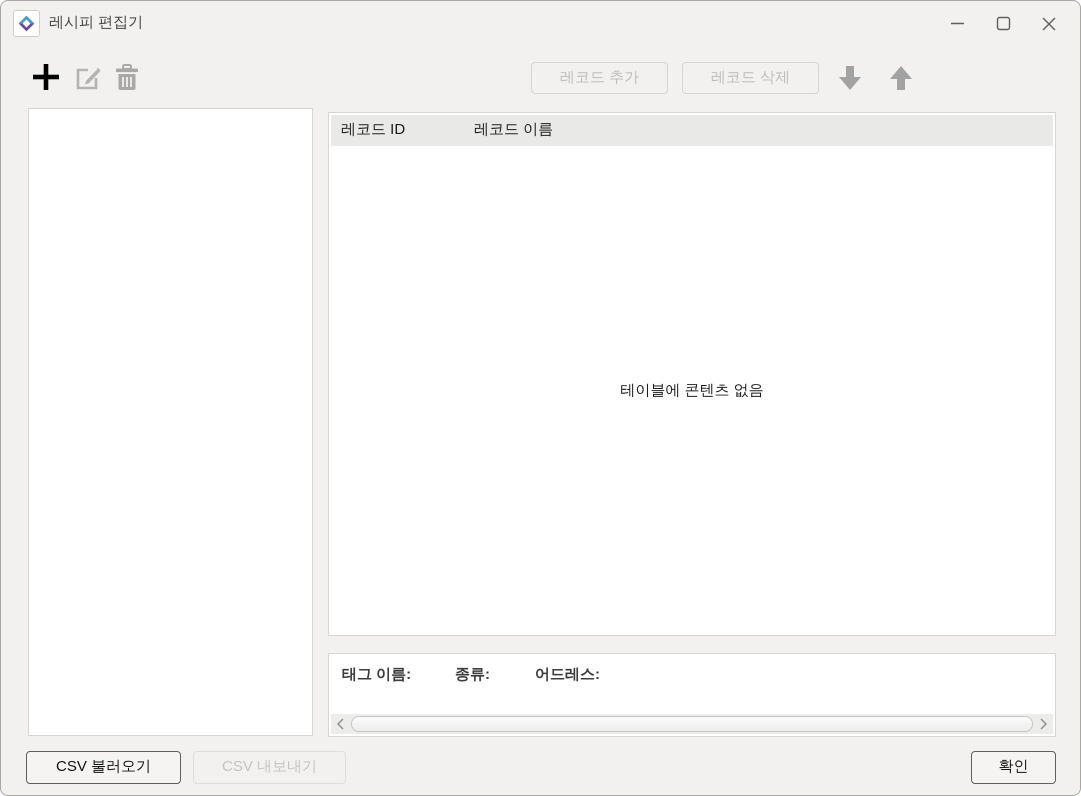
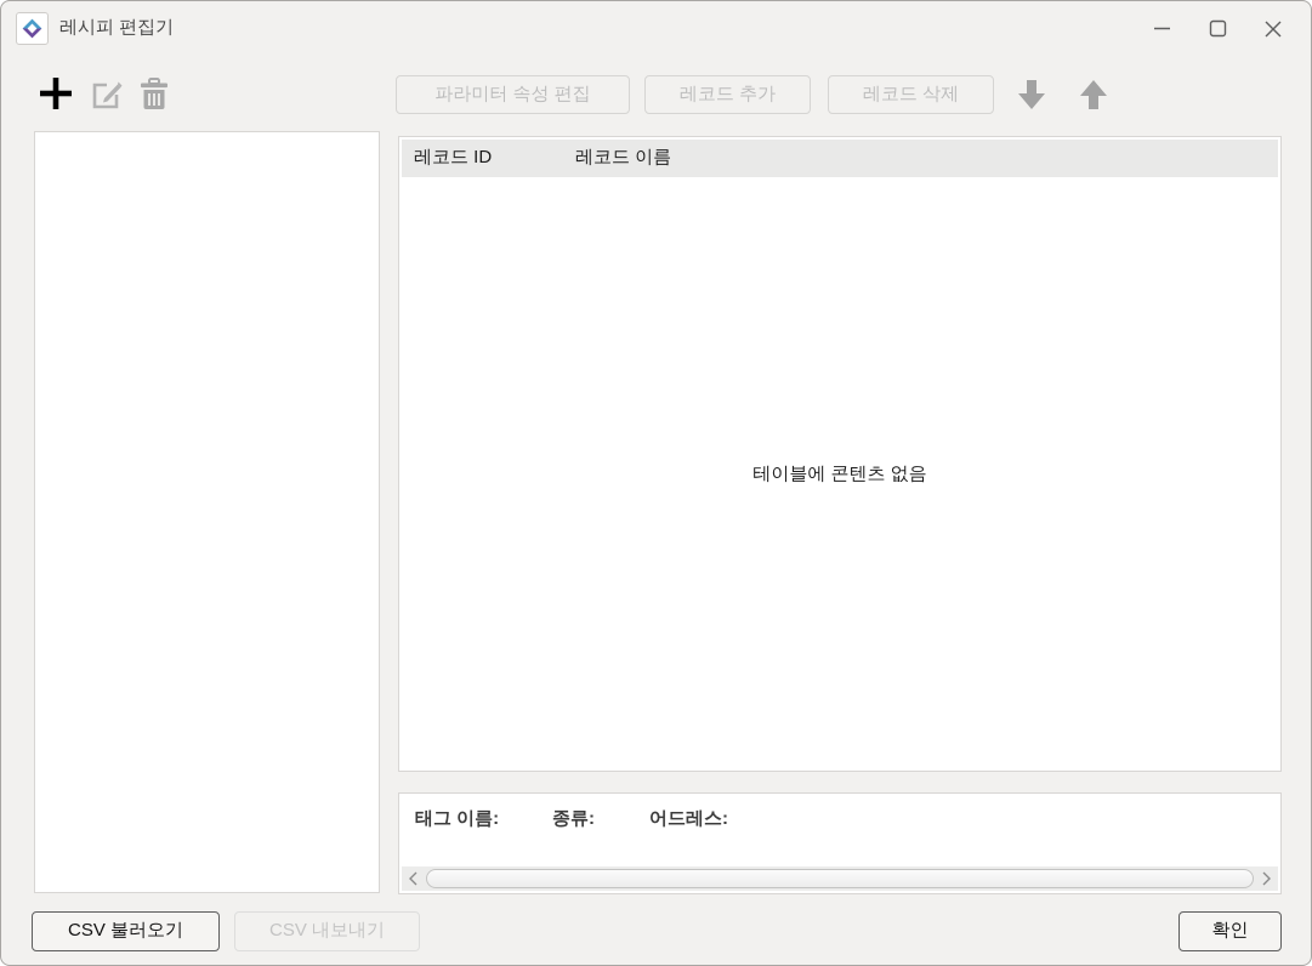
  레시피 편집기
+ 파라미터 속성 편집
  레코드 추가
  레코드 삭제
  레코드 ID
  레코드 이름
  테이블에 콘텐츠 없음
  태그 이름:
  종류:
  어드레스:
  CSV 불러오기
  CSV 내보내기
  확인
